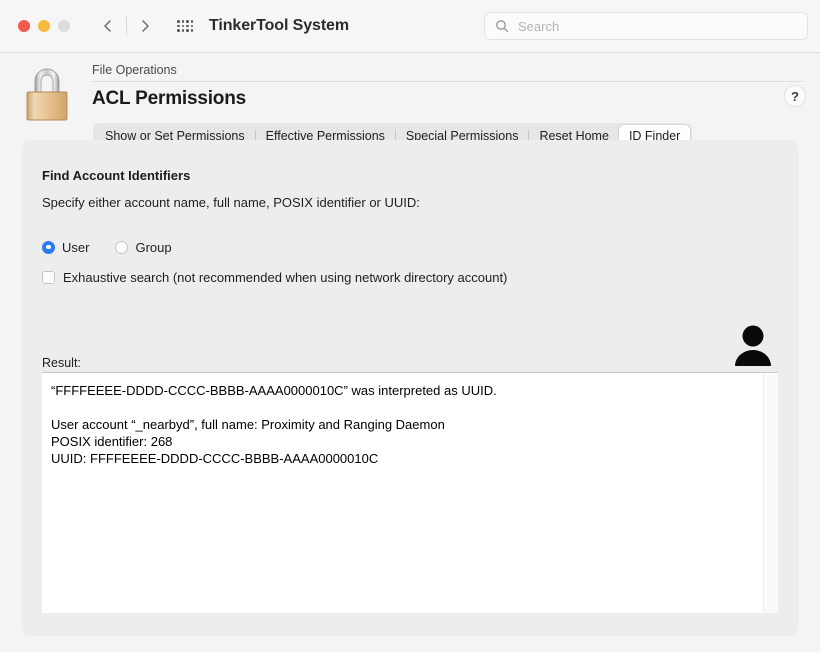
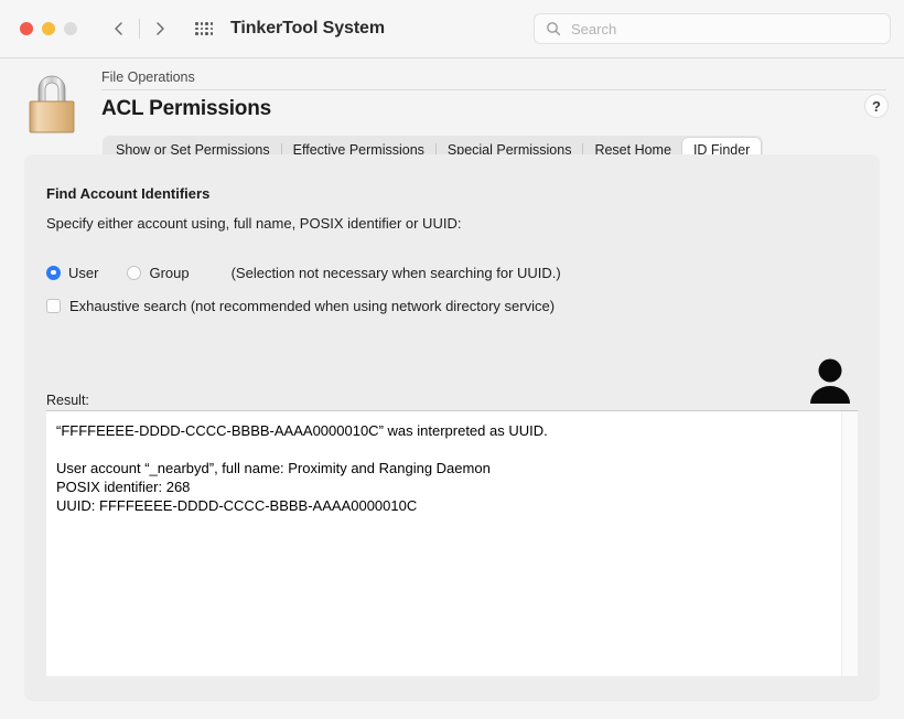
  TinkerTool System
  Search
  File Operations
  ACL Permissions
  ?
  Show or Set Permissions
  Effective Permissions
  Special Permissions
  Reset Home
  ID Finder
  Find Account Identifiers
- Specify either account name, full name, POSIX identifier or UUID:
+ Specify either account using, full name, POSIX identifier or UUID:
  User
  Group
+ (Selection not necessary when searching for UUID.)
- Exhaustive search (not recommended when using network directory account)
+ Exhaustive search (not recommended when using network directory service)
  Result:
  “FFFFEEEE-DDDD-CCCC-BBBB-AAAA0000010C” was interpreted as UUID.
  User account “_nearbyd”, full name: Proximity and Ranging Daemon
  POSIX identifier: 268
  UUID: FFFFEEEE-DDDD-CCCC-BBBB-AAAA0000010C
